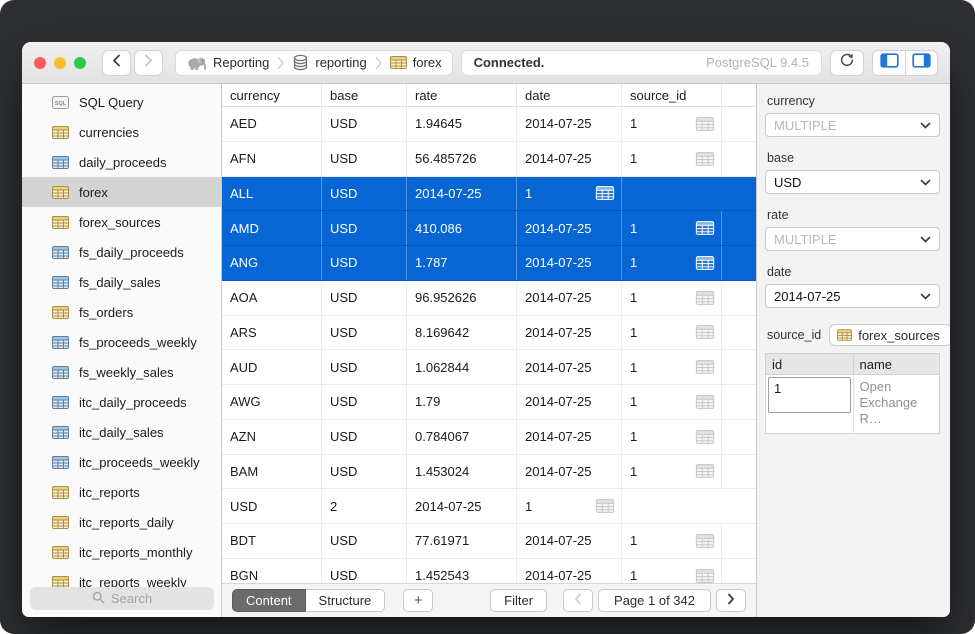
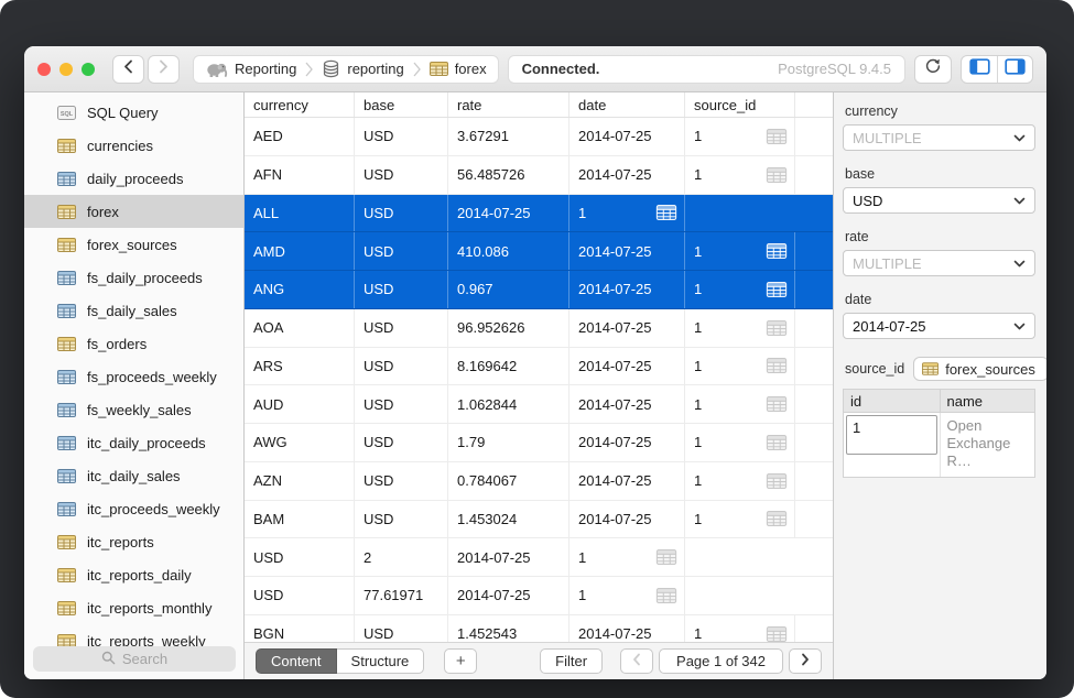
  Reporting
  reporting
  forex
  Connected.
  PostgreSQL 9.4.5
  SQL Query
  currencies
  daily_proceeds
  forex
  forex_sources
  fs_daily_proceeds
  fs_daily_sales
  fs_orders
  fs_proceeds_weekly
  fs_weekly_sales
  itc_daily_proceeds
  itc_daily_sales
  itc_proceeds_weekly
  itc_reports
  itc_reports_daily
  itc_reports_monthly
  itc_reports_weekly
  Search
  currency
  base
  rate
  date
  source_id
  AED
  USD
- 1.94645
+ 3.67291
  2014-07-25
  1
  AFN
  USD
  56.485726
  2014-07-25
  1
  ALL
  USD
  2014-07-25
  1
  AMD
  USD
  410.086
  2014-07-25
  1
  ANG
  USD
- 1.787
+ 0.967
  2014-07-25
  1
  AOA
  USD
  96.952626
  2014-07-25
  1
  ARS
  USD
  8.169642
  2014-07-25
  1
  AUD
  USD
  1.062844
  2014-07-25
  1
  AWG
  USD
  1.79
  2014-07-25
  1
  AZN
  USD
  0.784067
  2014-07-25
  1
  BAM
  USD
  1.453024
  2014-07-25
  1
  USD
  2
  2014-07-25
  1
- BDT
  USD
  77.61971
  2014-07-25
  1
  BGN
  USD
  1.452543
  2014-07-25
  1
  Content
  Structure
  +
  Filter
  Page 1 of 342
  currency
  MULTIPLE
  base
  USD
  rate
  MULTIPLE
  date
  2014-07-25
  source_id
  forex_sources
  id
  name
  1
  Open Exchange R…
